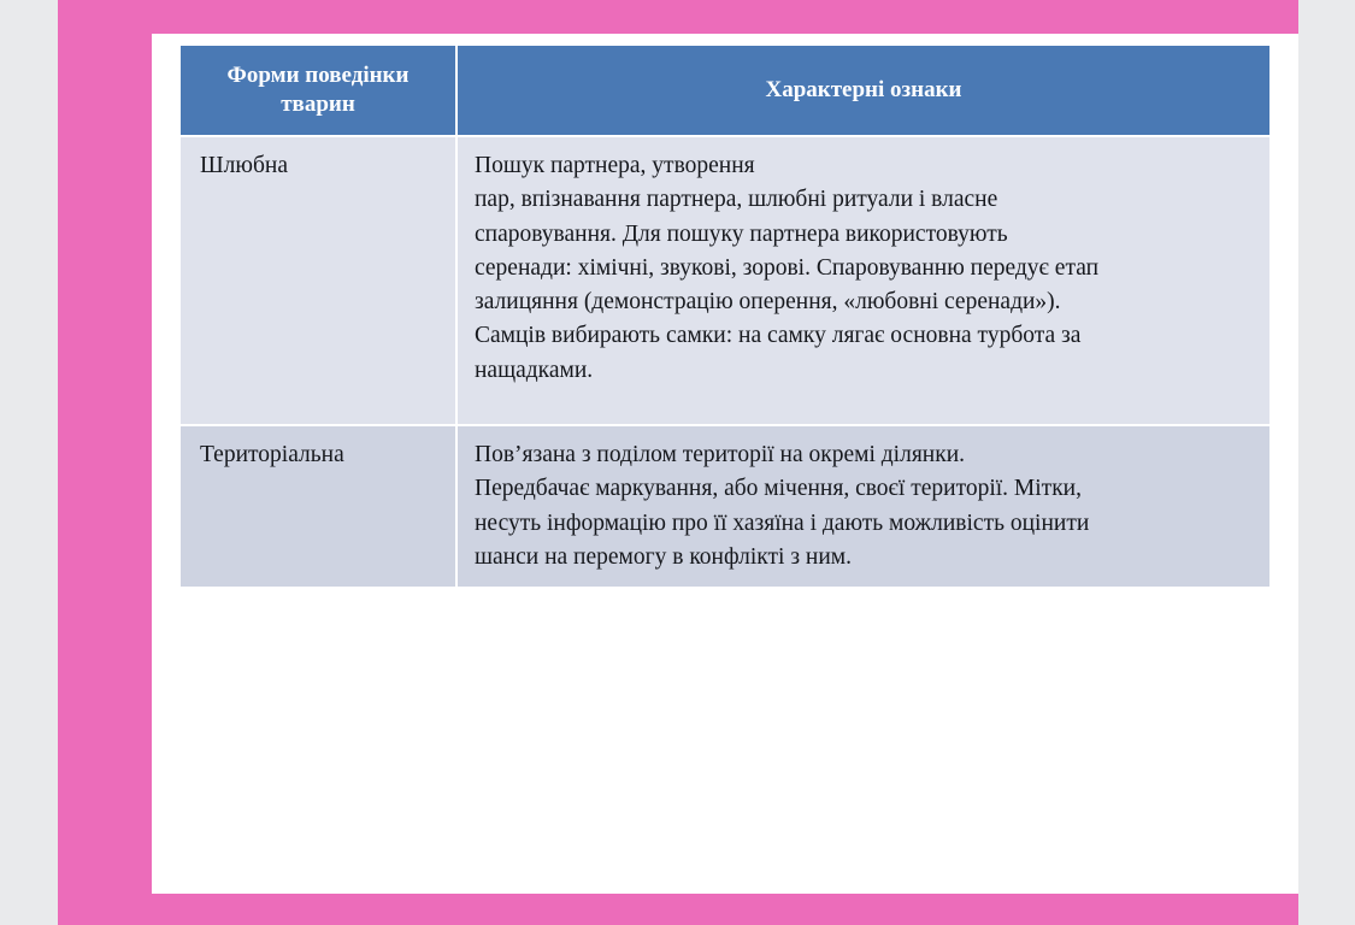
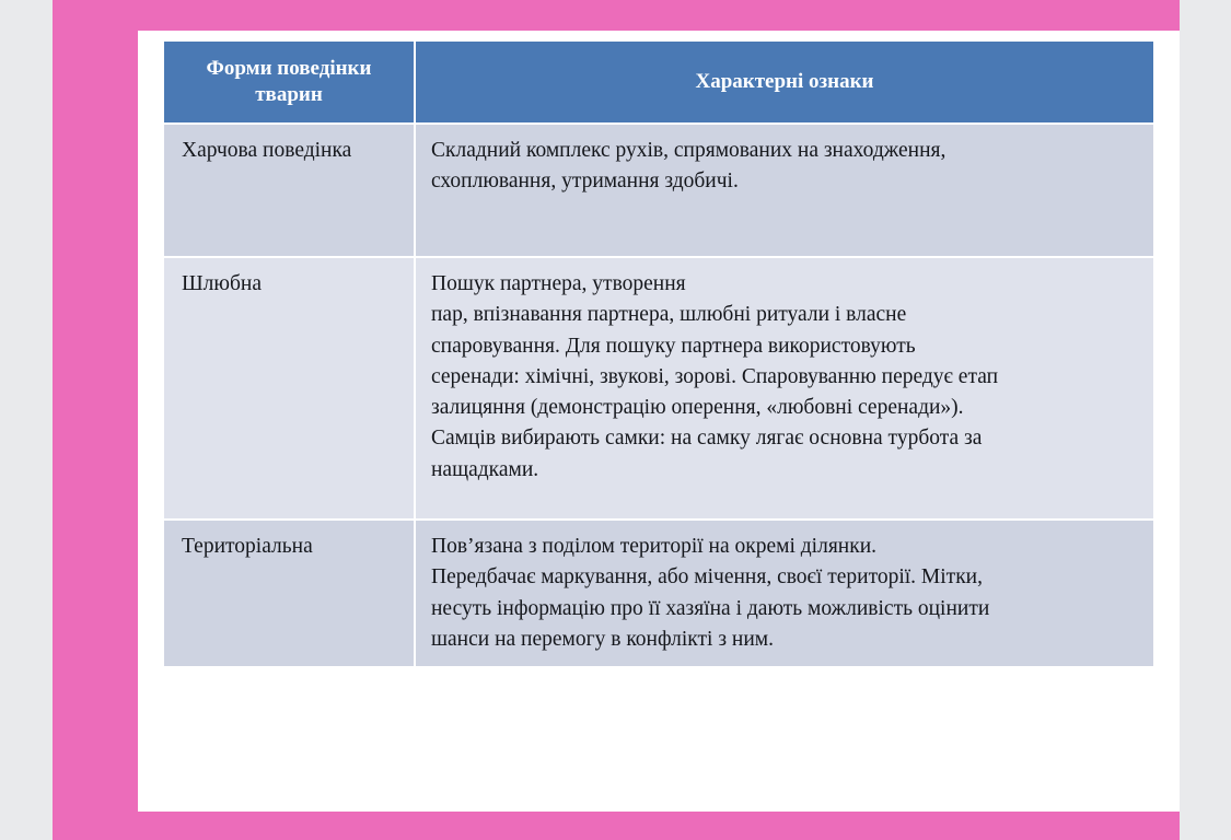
  Форми поведінки тварин	Характерні ознаки
+ Харчова поведінка	Складний комплекс рухів, спрямованих на знаходження,схоплювання, утримання здобичі.
  Шлюбна	Пошук партнера, утворенняпар, впізнавання партнера, шлюбні ритуали і власнеспаровування. Для пошуку партнера використовуютьсеренади: хімічні, звукові, зорові. Спаровуванню передує етапзалицяння (демонстрацію оперення, «любовні серенади»).Самців вибирають самки: на самку лягає основна турбота занащадками.
  Територіальна	Пов’язана з поділом території на окремі ділянки. Передбачає маркування, або мічення, своєї території. Мітки,несуть інформацію про її хазяїна і дають можливість оцінитишанси на перемогу в конфлікті з ним.
